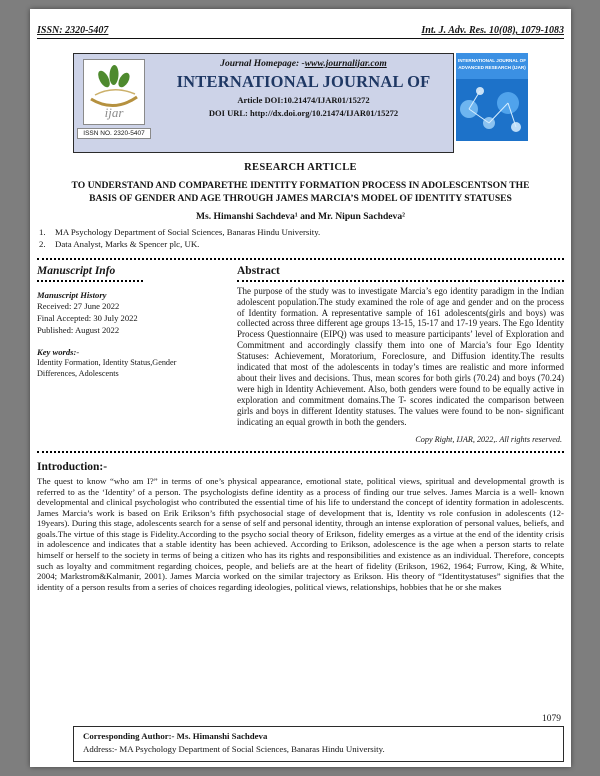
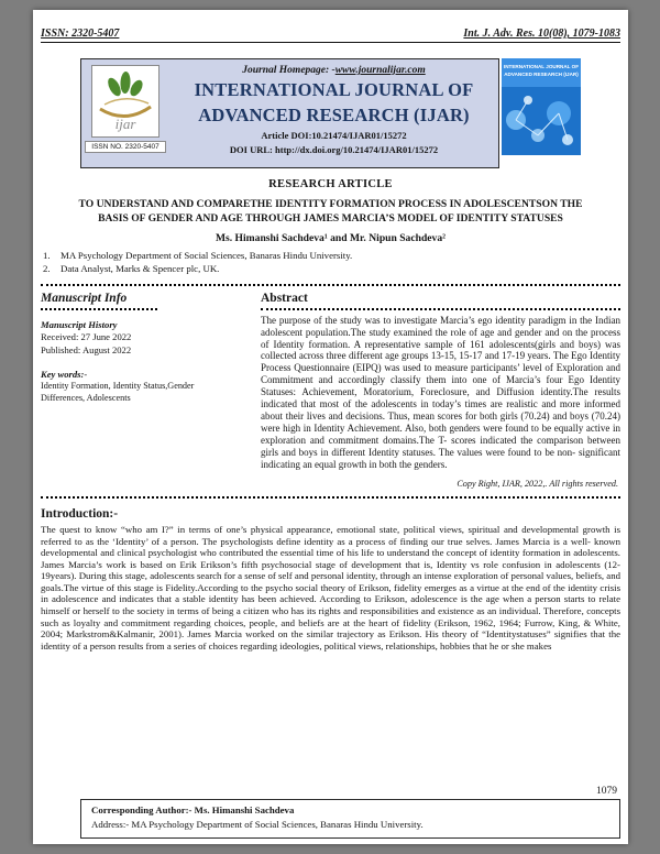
  ISSN: 2320-5407
  Int. J. Adv. Res. 10(08), 1079-1083
  ijar
  Journal Homepage: -www.journalijar.com
  INTERNATIONAL JOURNAL OF
+ ADVANCED RESEARCH (IJAR)
  Article DOI:10.21474/IJAR01/15272
  DOI URL: http://dx.doi.org/10.21474/IJAR01/15272
  RESEARCH ARTICLE
  TO UNDERSTAND AND COMPARETHE IDENTITY FORMATION PROCESS IN ADOLESCENTSON THE BASIS OF GENDER AND AGE THROUGH JAMES MARCIA’S MODEL OF IDENTITY STATUSES
  Ms. Himanshi Sachdeva¹ and Mr. Nipun Sachdeva²
  1.
  MA Psychology Department of Social Sciences, Banaras Hindu University.
  2.
  Data Analyst, Marks & Spencer plc, UK.
  Manuscript Info
  Manuscript History
  Received: 27 June 2022
- Final Accepted: 30 July 2022
  Published: August 2022
  Key words:-
  Identity Formation, Identity Status,Gender Differences, Adolescents
  Abstract
  The purpose of the study was to investigate Marcia’s ego identity paradigm in the Indian adolescent population.The study examined the role of age and gender and on the process of Identity formation. A representative sample of 161 adolescents(girls and boys) was collected across three different age groups 13-15, 15-17 and 17-19 years. The Ego Identity Process Questionnaire (EIPQ) was used to measure participants’ level of Exploration and Commitment and accordingly classify them into one of Marcia’s four Ego Identity Statuses: Achievement, Moratorium, Foreclosure, and Diffusion identity.The results indicated that most of the adolescents in today’s times are realistic and more informed about their lives and decisions. Thus, mean scores for both girls (70.24) and boys (70.24) were high in Identity Achievement. Also, both genders were found to be equally active in exploration and commitment domains.The T- scores indicated the comparison between girls and boys in different Identity statuses. The values were found to be non- significant indicating an equal growth in both the genders.
  Copy Right, IJAR, 2022,. All rights reserved.
  Introduction:-
  The quest to know “who am I?” in terms of one’s physical appearance, emotional state, political views, spiritual and developmental growth is referred to as the ‘Identity’ of a person. The psychologists define identity as a process of finding our true selves. James Marcia is a well- known developmental and clinical psychologist who contributed the essential time of his life to understand the concept of identity formation in adolescents. James Marcia’s work is based on Erik Erikson’s fifth psychosocial stage of development that is, Identity vs role confusion in adolescents (12-19years). During this stage, adolescents search for a sense of self and personal identity, through an intense exploration of personal values, beliefs, and goals.The virtue of this stage is Fidelity.According to the psycho social theory of Erikson, fidelity emerges as a virtue at the end of the identity crisis in adolescence and indicates that a stable identity has been achieved. According to Erikson, adolescence is the age when a person starts to relate himself or herself to the society in terms of being a citizen who has its rights and responsibilities and existence as an individual. Therefore, concepts such as loyalty and commitment regarding choices, people, and beliefs are at the heart of fidelity (Erikson, 1962, 1964; Furrow, King, & White, 2004; Markstrom&Kalmanir, 2001). James Marcia worked on the similar trajectory as Erikson. His theory of “Identitystatuses” signifies that the identity of a person results from a series of choices regarding ideologies, political views, relationships, hobbies that he or she makes
  1079
  Corresponding Author:- Ms. Himanshi Sachdeva
  Address:- MA Psychology Department of Social Sciences, Banaras Hindu University.
